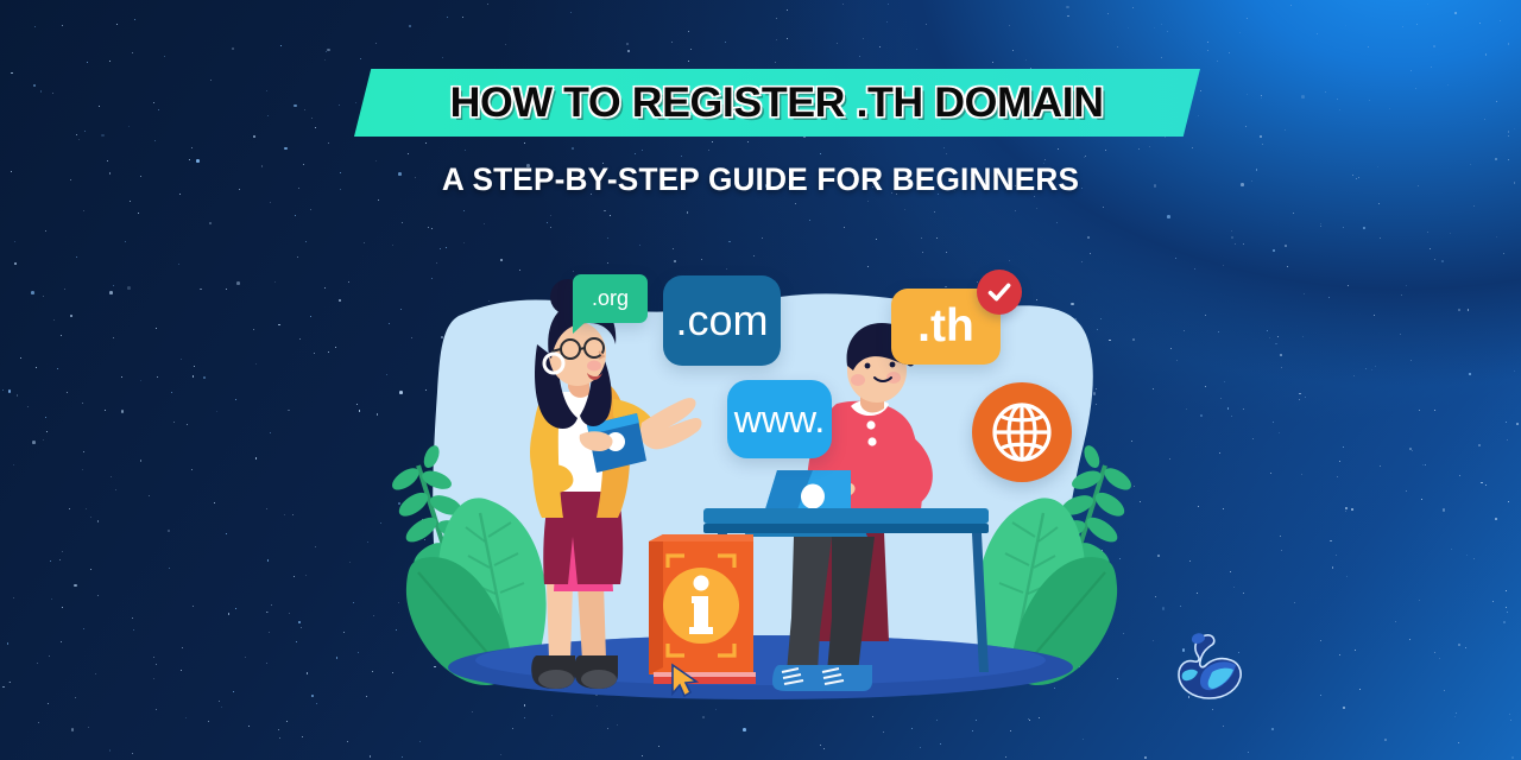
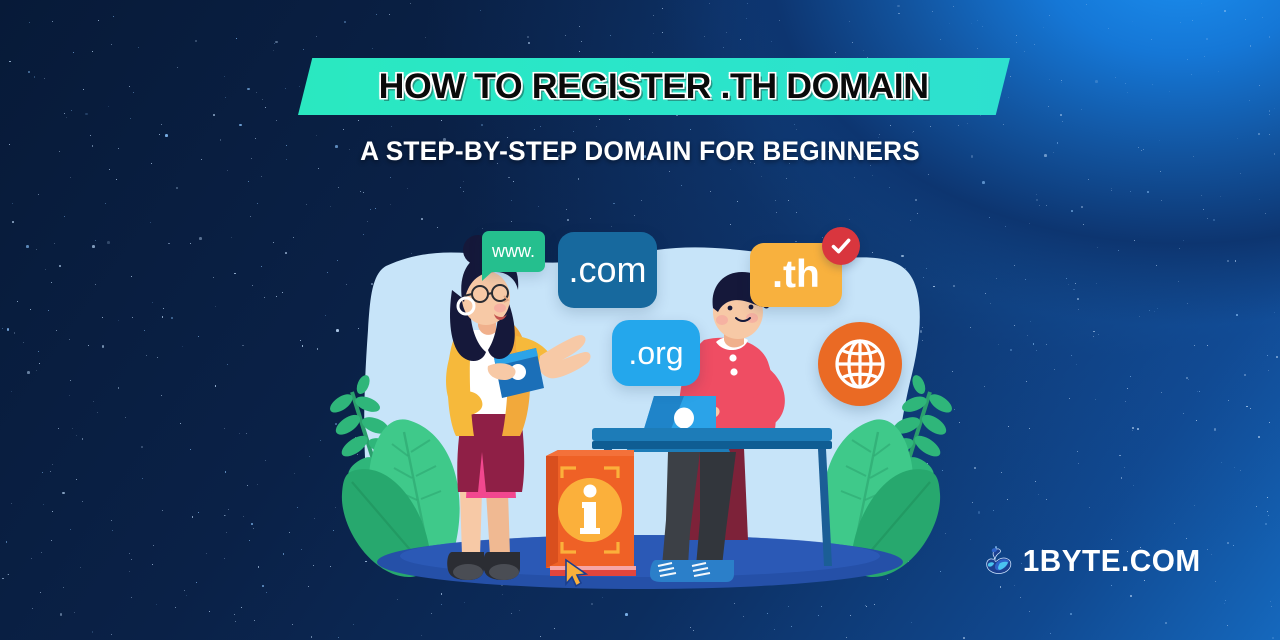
  HOW TO REGISTER .TH DOMAIN
- A STEP-BY-STEP GUIDE FOR BEGINNERS
+ A STEP-BY-STEP DOMAIN FOR BEGINNERS
- .org
+ www.
  .com
- www.
+ .org
  .th
+ 1BYTE.COM
